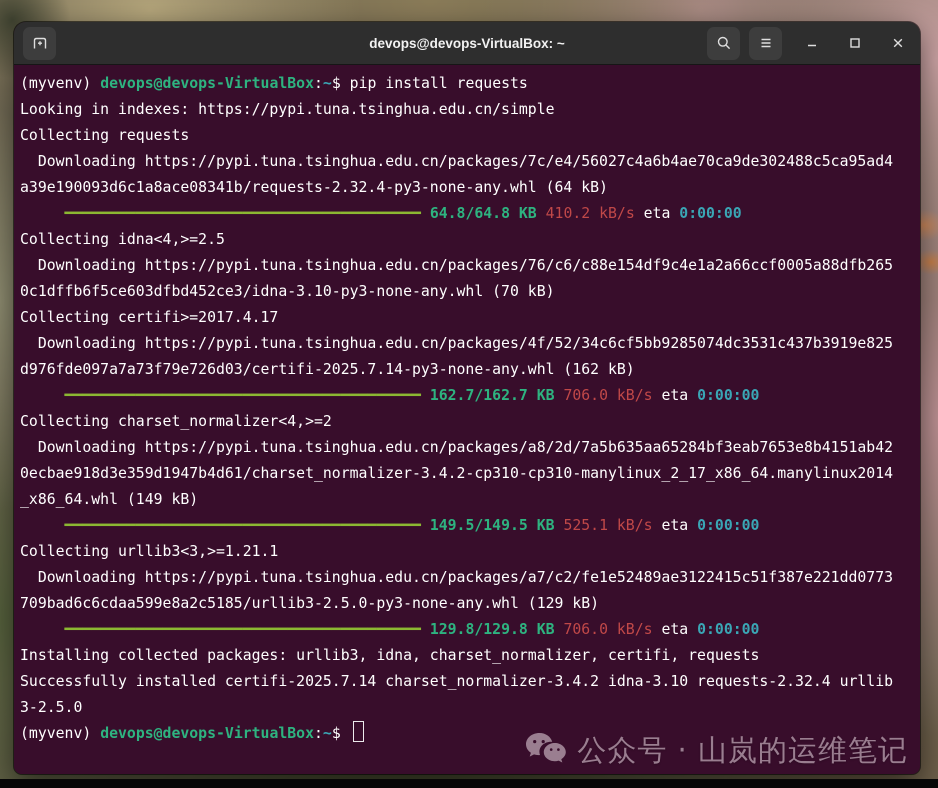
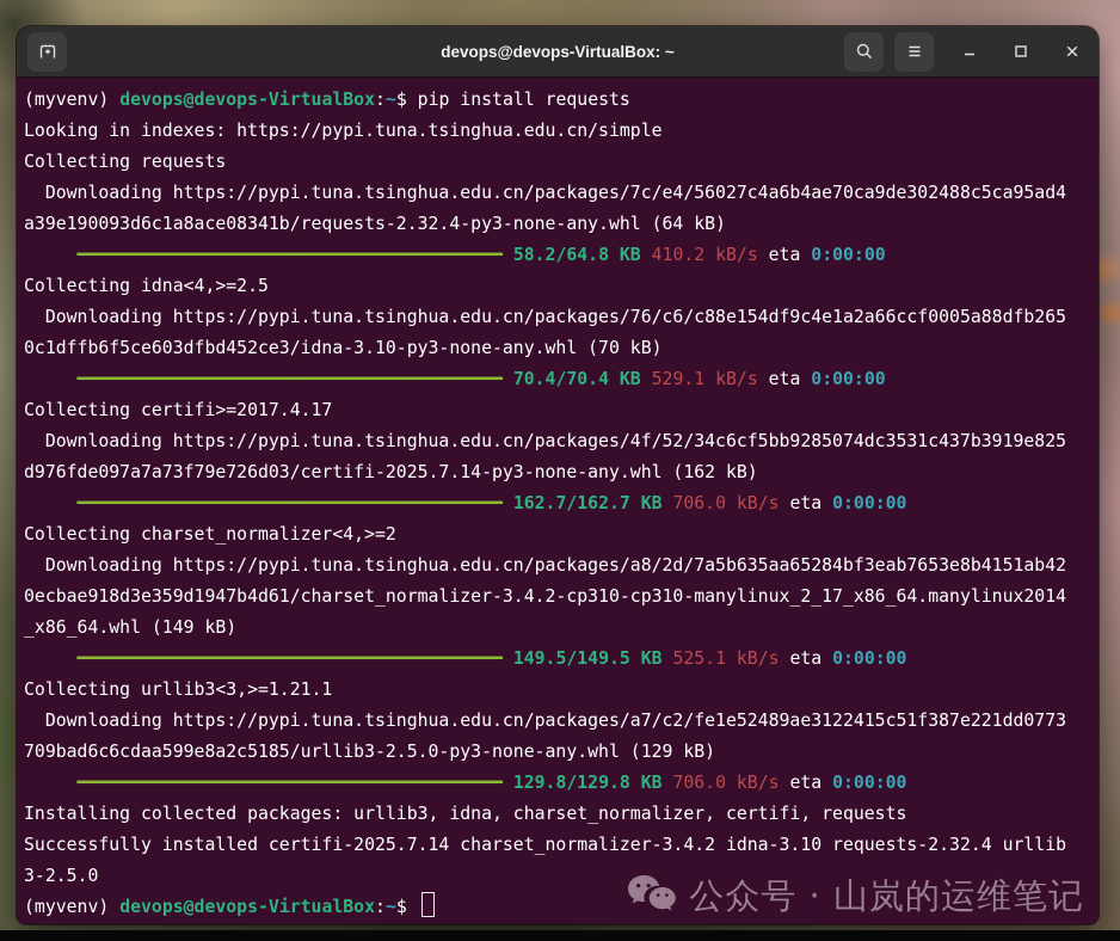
  devops@devops-VirtualBox: ~
  (myvenv) devops@devops-VirtualBox:~$ pip install requests
  Looking in indexes: https://pypi.tuna.tsinghua.edu.cn/simple
  Collecting requests
  Downloading https://pypi.tuna.tsinghua.edu.cn/packages/7c/e4/56027c4a6b4ae70ca9de302488c5ca95ad4
  a39e190093d6c1a8ace08341b/requests-2.32.4-py3-none-any.whl (64 kB)
- ━━━━━━━━━━━━━━━━━━━━━━━━━━━━━━━━━━━━━━━━ 64.8/64.8 KB 410.2 kB/s eta 0:00:00
+ ━━━━━━━━━━━━━━━━━━━━━━━━━━━━━━━━━━━━━━━━ 58.2/64.8 KB 410.2 kB/s eta 0:00:00
  Collecting idna<4,>=2.5
  Downloading https://pypi.tuna.tsinghua.edu.cn/packages/76/c6/c88e154df9c4e1a2a66ccf0005a88dfb265
  0c1dffb6f5ce603dfbd452ce3/idna-3.10-py3-none-any.whl (70 kB)
+ ━━━━━━━━━━━━━━━━━━━━━━━━━━━━━━━━━━━━━━━━ 70.4/70.4 KB 529.1 kB/s eta 0:00:00
  Collecting certifi>=2017.4.17
  Downloading https://pypi.tuna.tsinghua.edu.cn/packages/4f/52/34c6cf5bb9285074dc3531c437b3919e825
  d976fde097a7a73f79e726d03/certifi-2025.7.14-py3-none-any.whl (162 kB)
  ━━━━━━━━━━━━━━━━━━━━━━━━━━━━━━━━━━━━━━━━ 162.7/162.7 KB 706.0 kB/s eta 0:00:00
  Collecting charset_normalizer<4,>=2
  Downloading https://pypi.tuna.tsinghua.edu.cn/packages/a8/2d/7a5b635aa65284bf3eab7653e8b4151ab42
  0ecbae918d3e359d1947b4d61/charset_normalizer-3.4.2-cp310-cp310-manylinux_2_17_x86_64.manylinux2014
  _x86_64.whl (149 kB)
  ━━━━━━━━━━━━━━━━━━━━━━━━━━━━━━━━━━━━━━━━ 149.5/149.5 KB 525.1 kB/s eta 0:00:00
  Collecting urllib3<3,>=1.21.1
  Downloading https://pypi.tuna.tsinghua.edu.cn/packages/a7/c2/fe1e52489ae3122415c51f387e221dd0773
  709bad6c6cdaa599e8a2c5185/urllib3-2.5.0-py3-none-any.whl (129 kB)
  ━━━━━━━━━━━━━━━━━━━━━━━━━━━━━━━━━━━━━━━━ 129.8/129.8 KB 706.0 kB/s eta 0:00:00
  Installing collected packages: urllib3, idna, charset_normalizer, certifi, requests
  Successfully installed certifi-2025.7.14 charset_normalizer-3.4.2 idna-3.10 requests-2.32.4 urllib
  3-2.5.0
  (myvenv) devops@devops-VirtualBox:~$
  公众号 · 山岚的运维笔记
